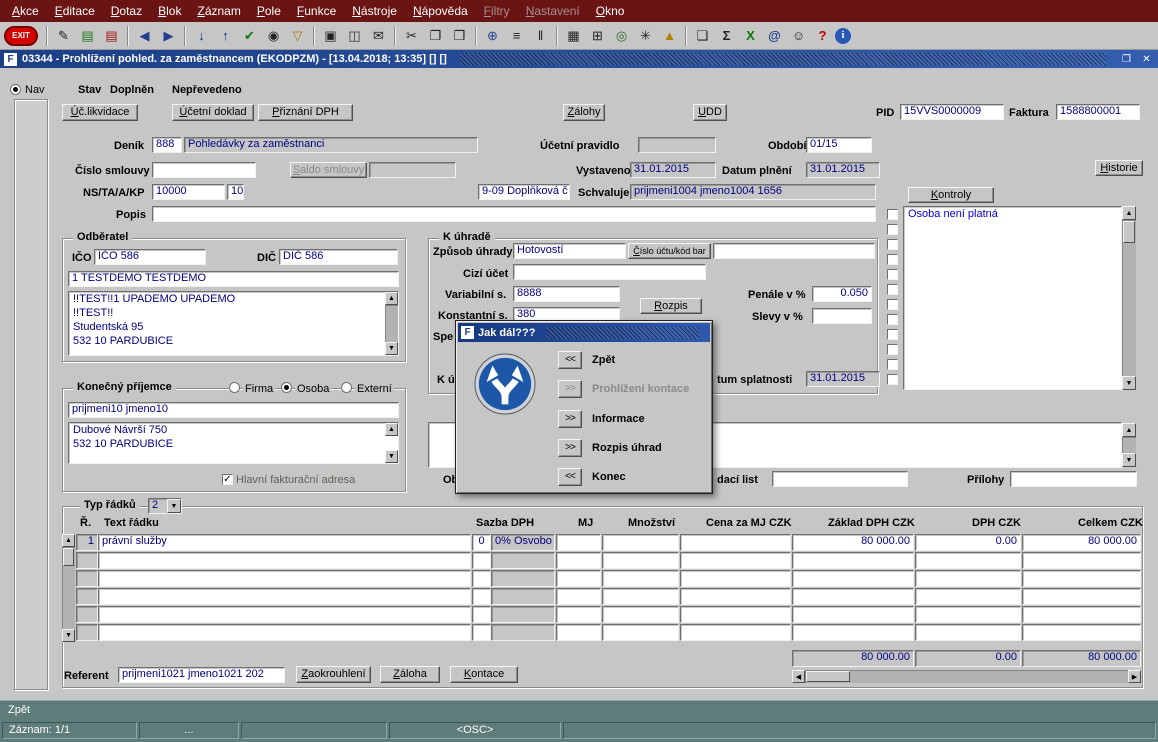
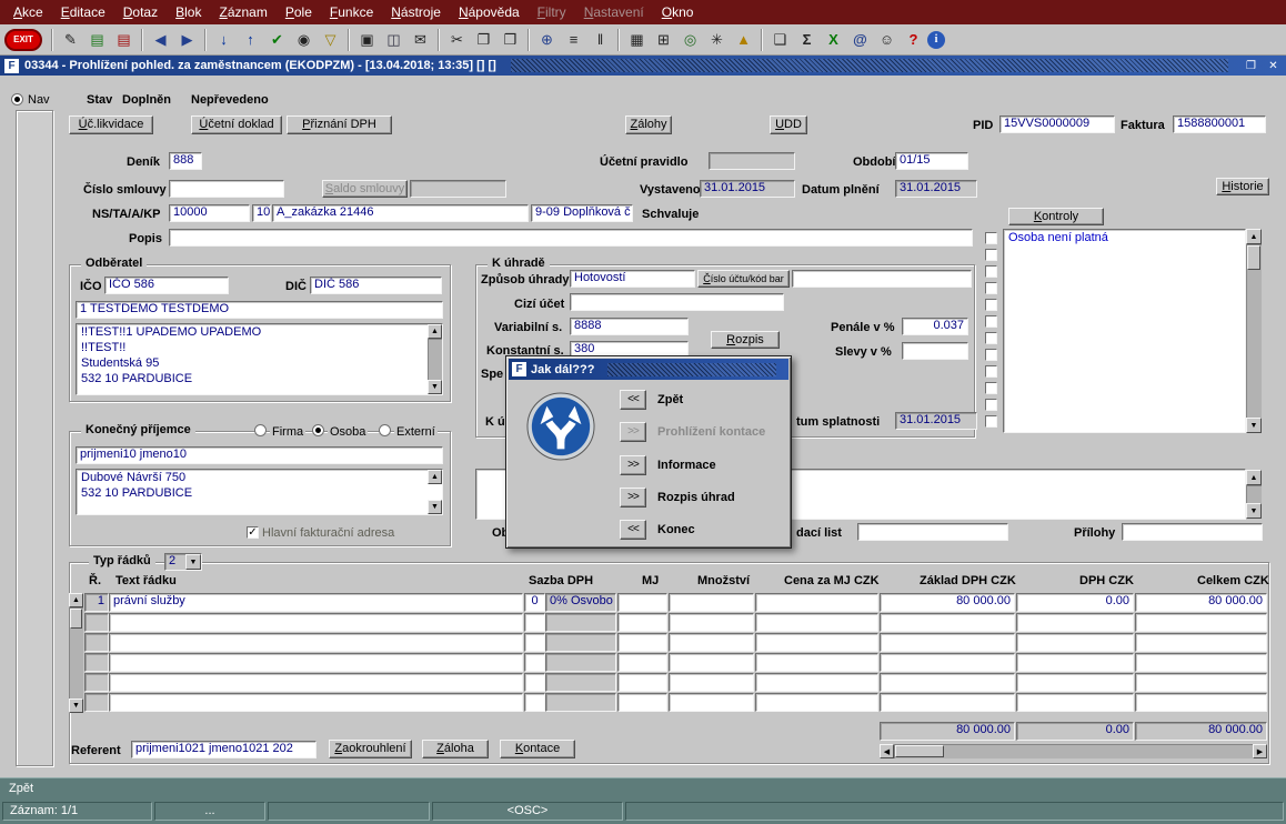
  Akce
  Editace
  Dotaz
  Blok
  Záznam
  Pole
  Funkce
  Nástroje
  Nápověda
  Filtry
  Nastavení
  Okno
  EXIT
  ✎
  ▤
  ▤
  ◀
  ▶
  ↓
  ↑
  ✔
  ◉
  ▽
  ▣
  ◫
  ✉
  ✂
  ❐
  ❒
  ⊕
  ≡
  ‖
  ▦
  ⊞
  ◎
  ✳
  ▲
  ❑
  Σ
  X
  @
  ☺
  ?
  i
  F
  03344 - Prohlížení pohled. za zaměstnancem (EKODPZM) - [13.04.2018; 13:35] [] []
  ❐
  ✕
  Nav
  Stav
  Doplněn
  Nepřevedeno
  Úč.likvidace
  Účetní doklad
  Přiznání DPH
  Zálohy
  UDD
  PID
  15VVS0000009
  Faktura
  1588800001
  Deník
  888
- Pohledávky za zaměstnanci
  Účetní pravidlo
  Období
  01/15
  Historie
  Číslo smlouvy
  Saldo smlouvy
  Vystaveno
  31.01.2015
  Datum plnění
  31.01.2015
  NS/TA/A/KP
  10000
  10
+ A_zakázka 21446
  9-09 Doplňková č
  Schvaluje
- prijmeni1004 jmeno1004 1656
  Kontroly
  Popis
  Osoba není platná
  Odběratel
  IČO
  IČO 586
  DIČ
  DIČ 586
  1 TESTDEMO TESTDEMO
  !!TEST!!1 UPADEMO UPADEMO
  !!TEST!!
  Studentská 95
  532 10 PARDUBICE
  K úhradě
  Způsob úhrady
  Hotovostí
  Číslo účtu/kód bar
  Cizí účet
  Variabilní s.
  8888
  Penále v %
- 0.050
+ 0.037
  Konstantní s.
  380
  Rozpis
  Slevy v %
  Spe
  K ú
  tum splatnosti
  31.01.2015
  Konečný příjemce
  Firma
  Osoba
  Externí
  prijmeni10 jmeno10
  Dubové Návrší 750
  532 10 PARDUBICE
  ✓
  Hlavní fakturační adresa
  dací list
  Přílohy
  Typ řádků
  2
  Ř.
  Text řádku
  Sazba DPH
  MJ
  Množství
  Cena za MJ CZK
  Základ DPH CZK
  DPH CZK
  Celkem CZK
  1
  právní služby
  0
  0% Osvobo
  80 000.00
  0.00
  80 000.00
  80 000.00
  0.00
  80 000.00
  Referent
  prijmeni1021 jmeno1021 202
  Zaokrouhlení
  Záloha
  Kontace
  F
  Jak dál???
  <<
  Zpět
  >>
  Prohlížení kontace
  >>
  Informace
  >>
  Rozpis úhrad
  <<
  Konec
  Zpět
  Záznam: 1/1
  ...
  <OSC>
